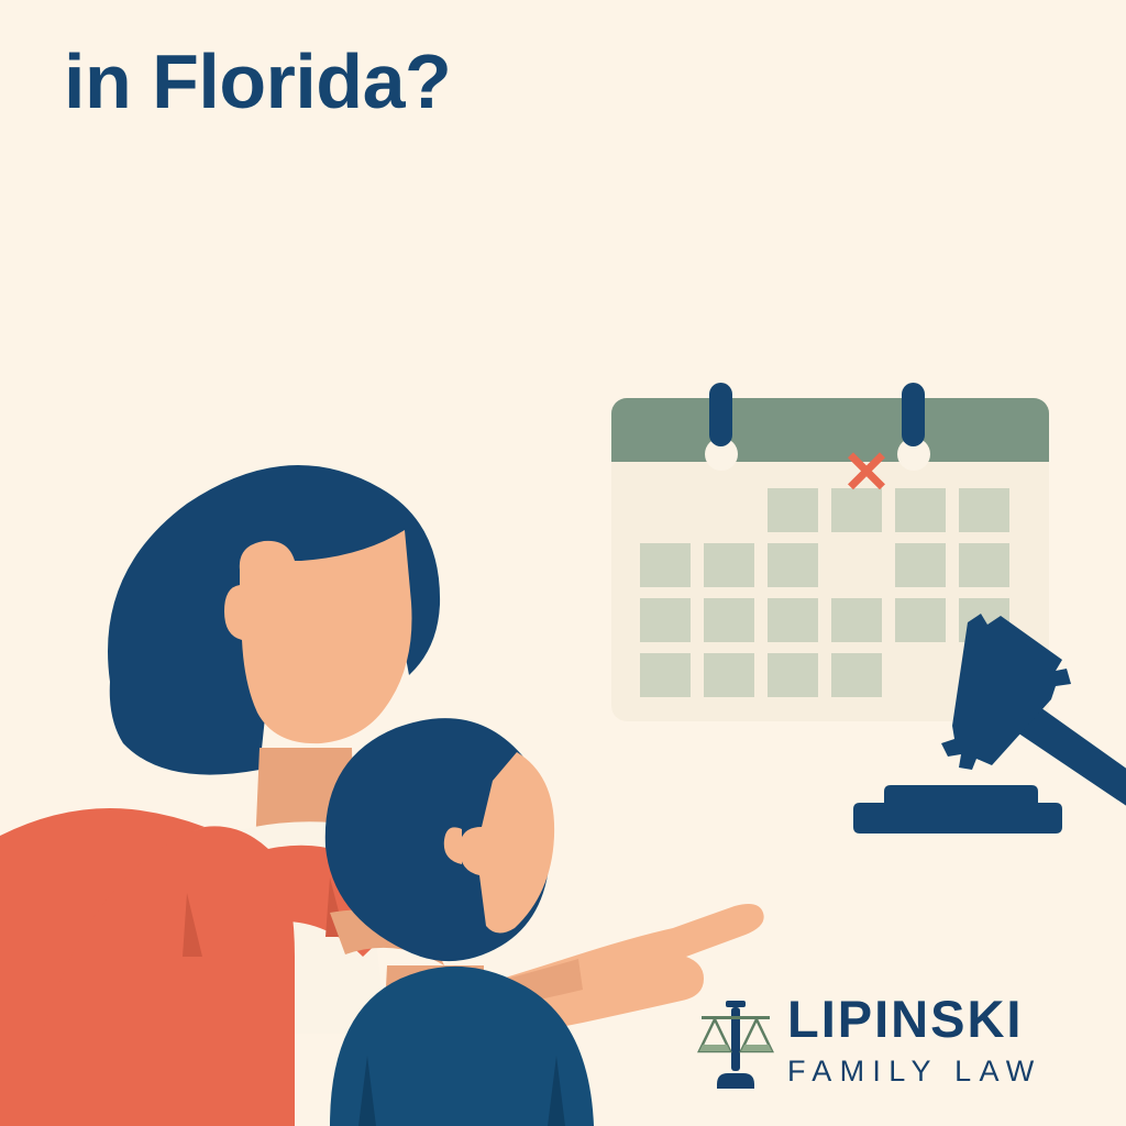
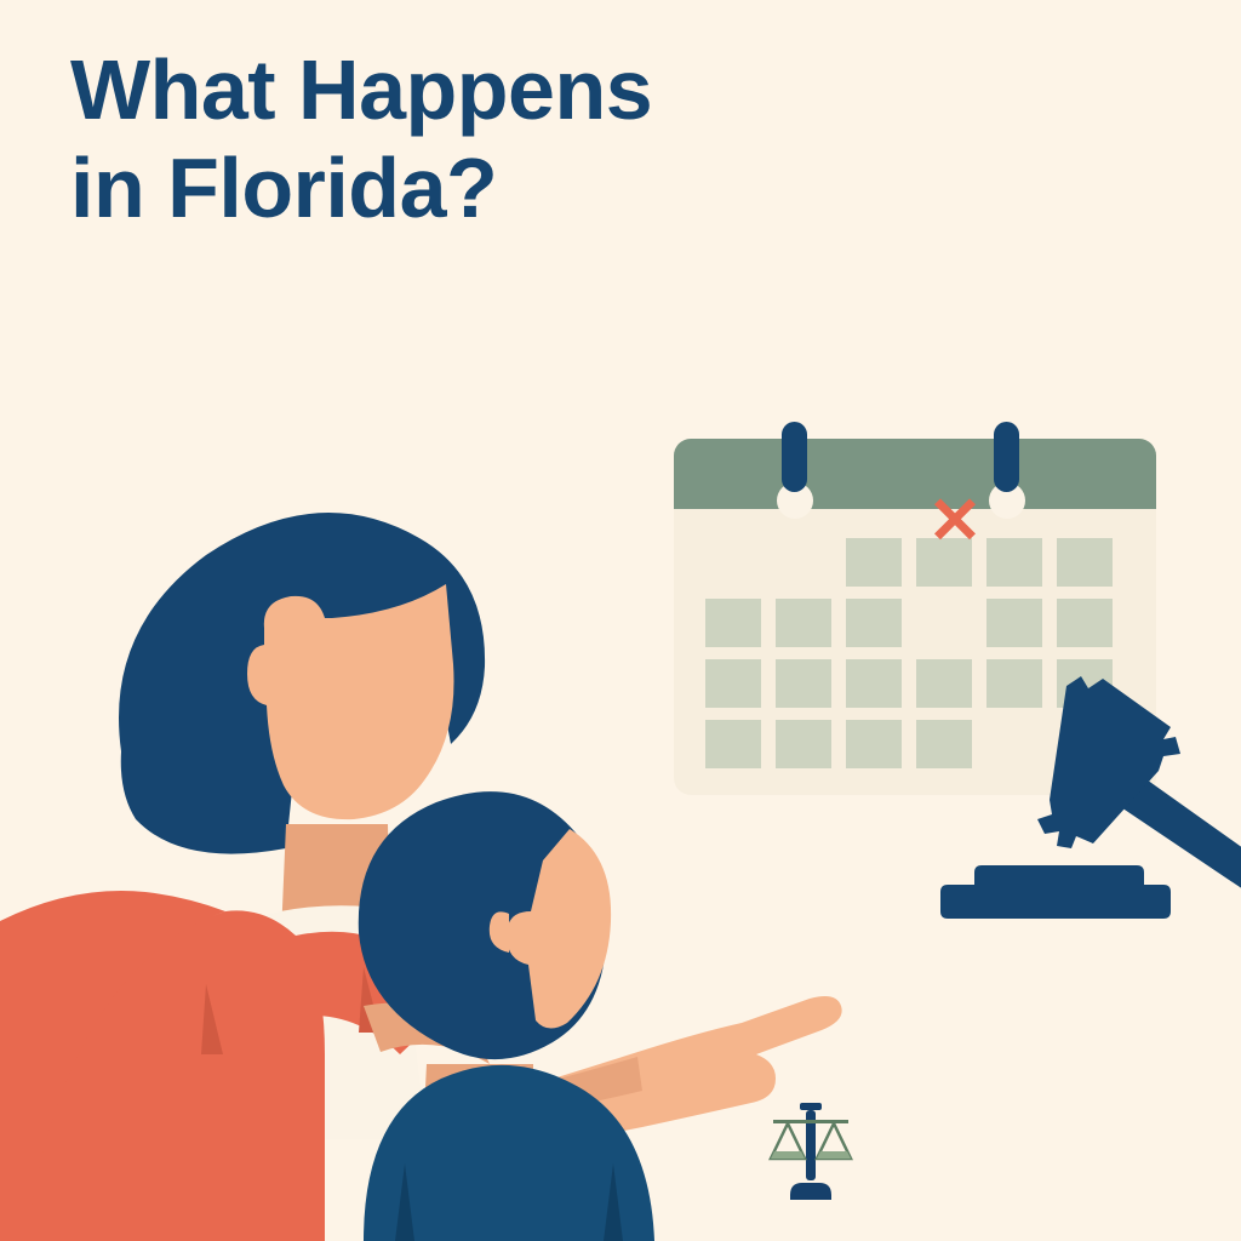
+ What Happens
  in Florida?
  ✕
- LIPINSKI
- FAMILY LAW
